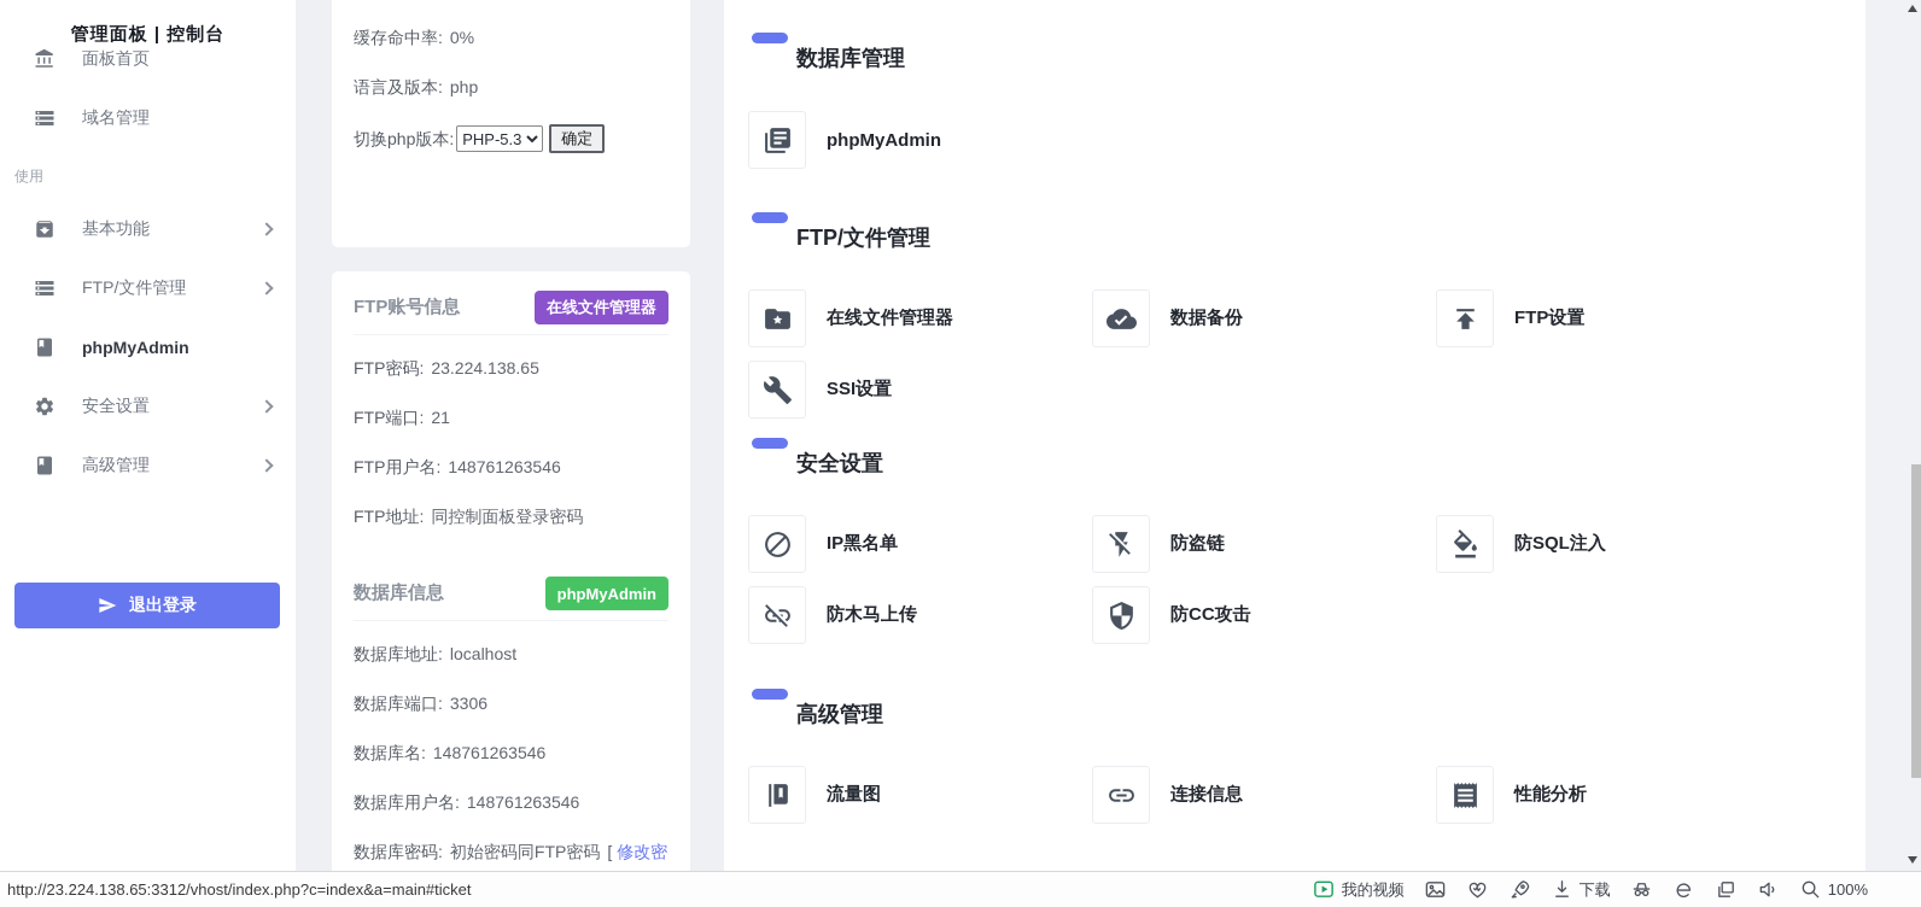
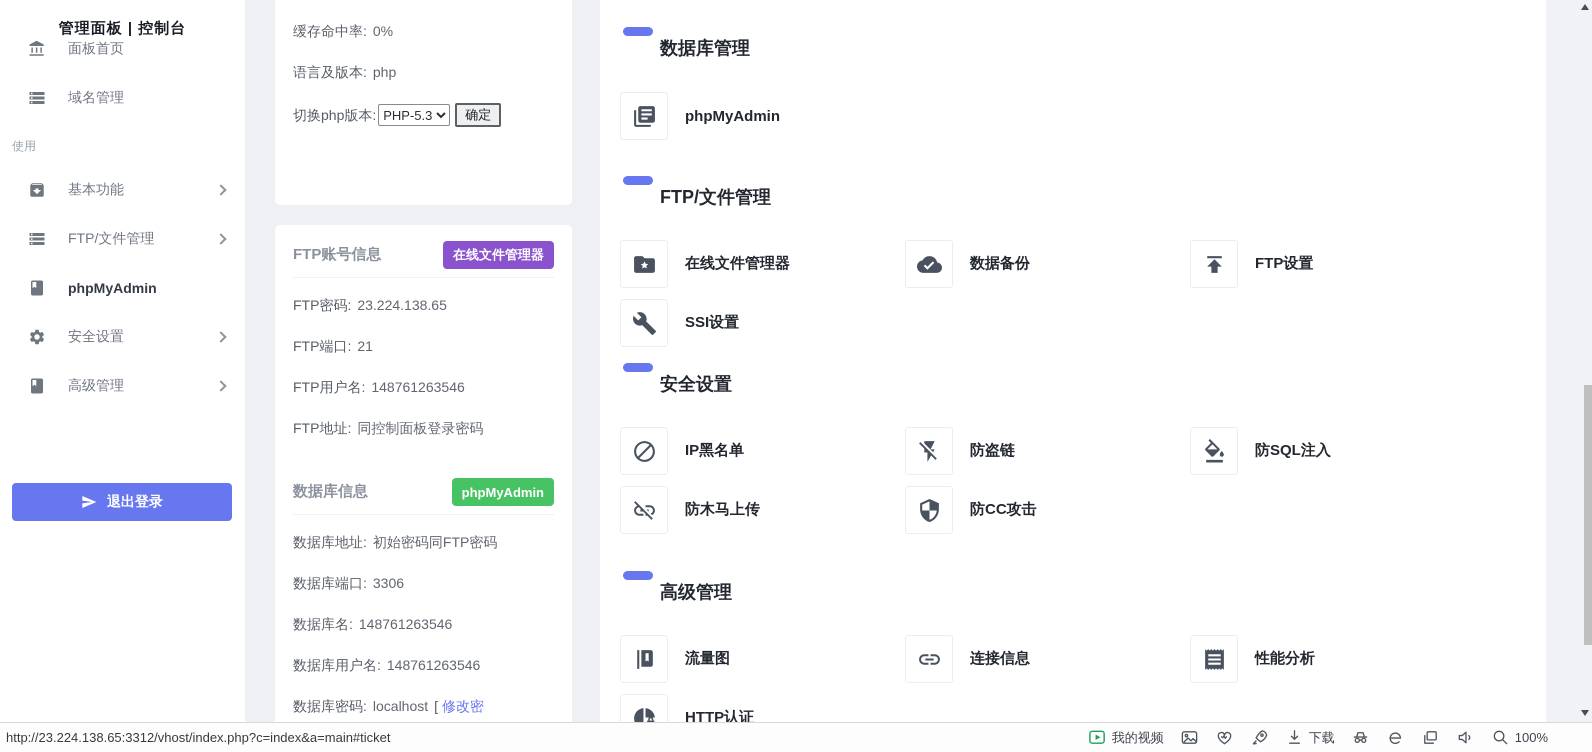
  管理面板 | 控制台
  面板首页
  域名管理
  使用
  基本功能
  FTP/文件管理
  phpMyAdmin
  安全设置
  高级管理
  退出登录
  缓存命中率:
  0%
  语言及版本:
  php
  切换php版本:
  PHP-5.3
  确定
  FTP账号信息
  在线文件管理器
  FTP密码: 23.224.138.65
  FTP端口: 21
  FTP用户名: 148761263546
  FTP地址: 同控制面板登录密码
  数据库信息
  phpMyAdmin
- 数据库地址: localhost
+ 数据库地址: 初始密码同FTP密码
  数据库端口: 3306
  数据库名: 148761263546
  数据库用户名: 148761263546
- 数据库密码: 初始密码同FTP密码 [ 修改密
+ 数据库密码: localhost [ 修改密
  数据库管理
  phpMyAdmin
  FTP/文件管理
  在线文件管理器
  数据备份
  FTP设置
  SSI设置
  安全设置
  IP黑名单
  防盗链
  防SQL注入
  防木马上传
  防CC攻击
  高级管理
  流量图
  连接信息
  性能分析
+ HTTP认证
  http://23.224.138.65:3312/vhost/index.php?c=index&a=main#ticket
  我的视频
  下载
  100%
